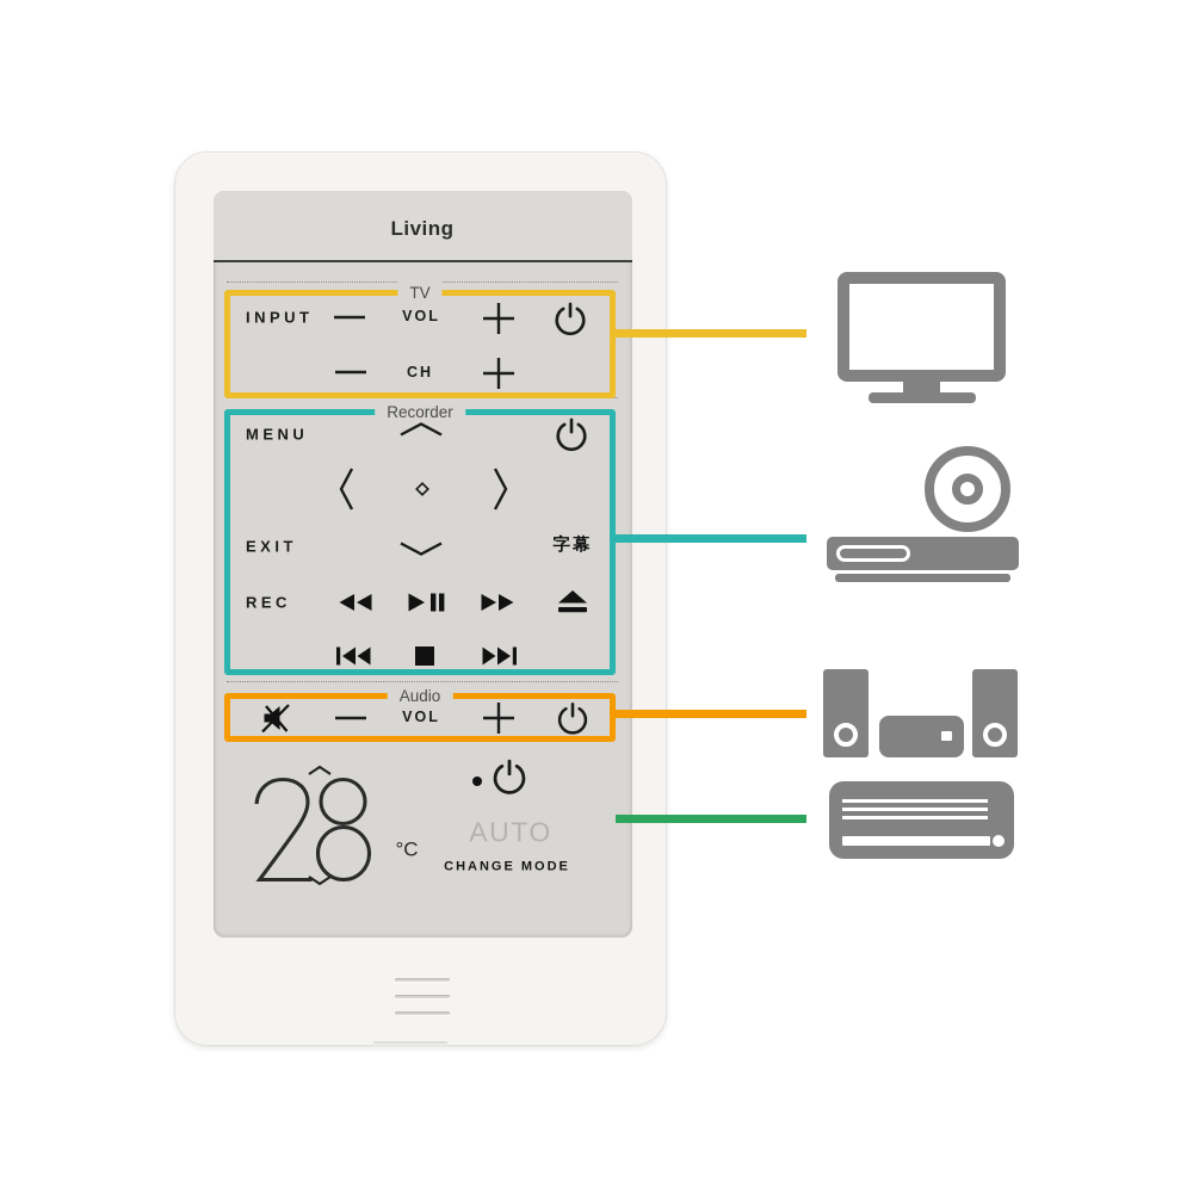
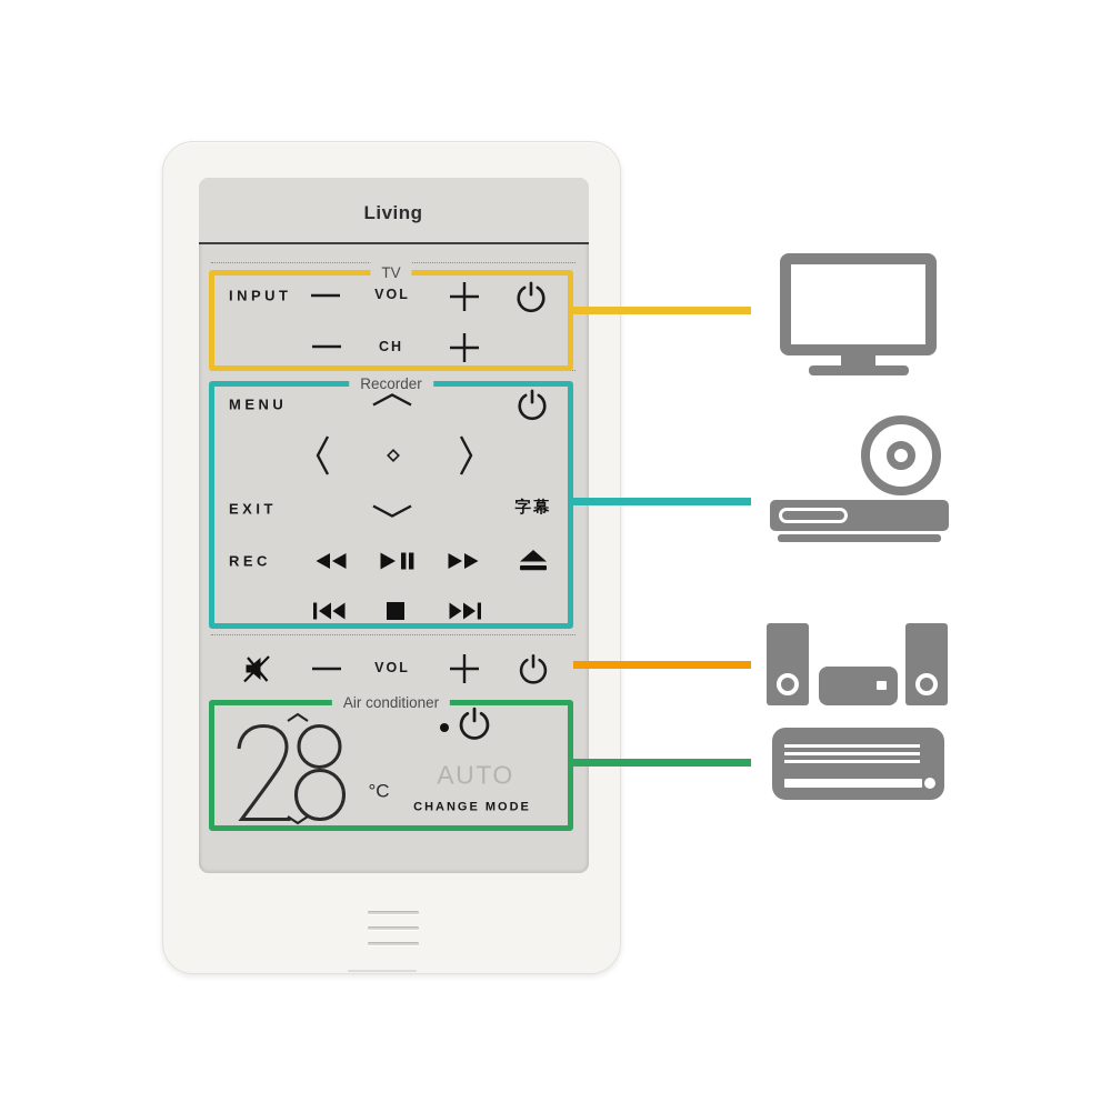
  Living
  TV
  INPUT
  VOL
  CH
  Recorder
  MENU
  EXIT
  字幕
  REC
- Audio
  VOL
+ Air conditioner
  °C
  AUTO
  CHANGE MODE
